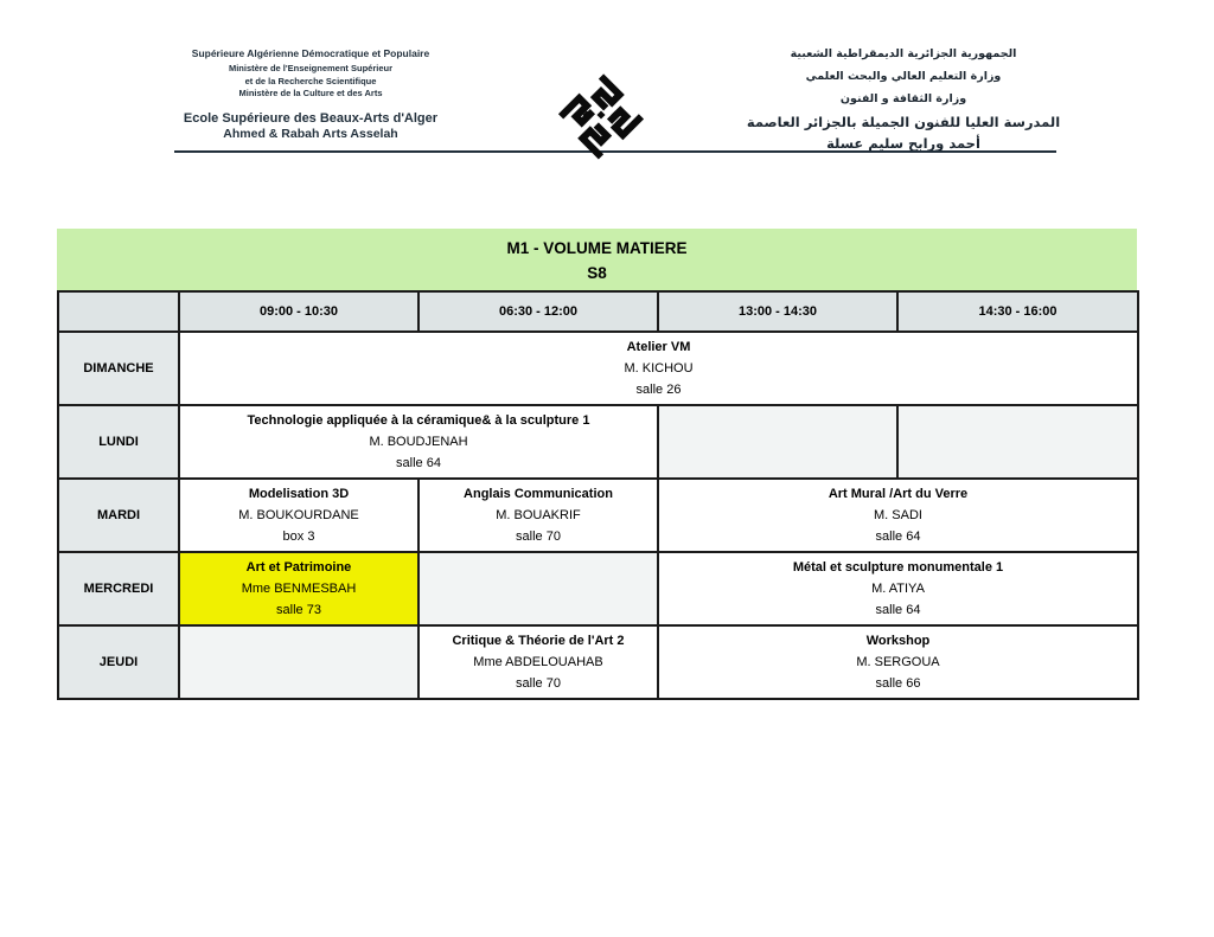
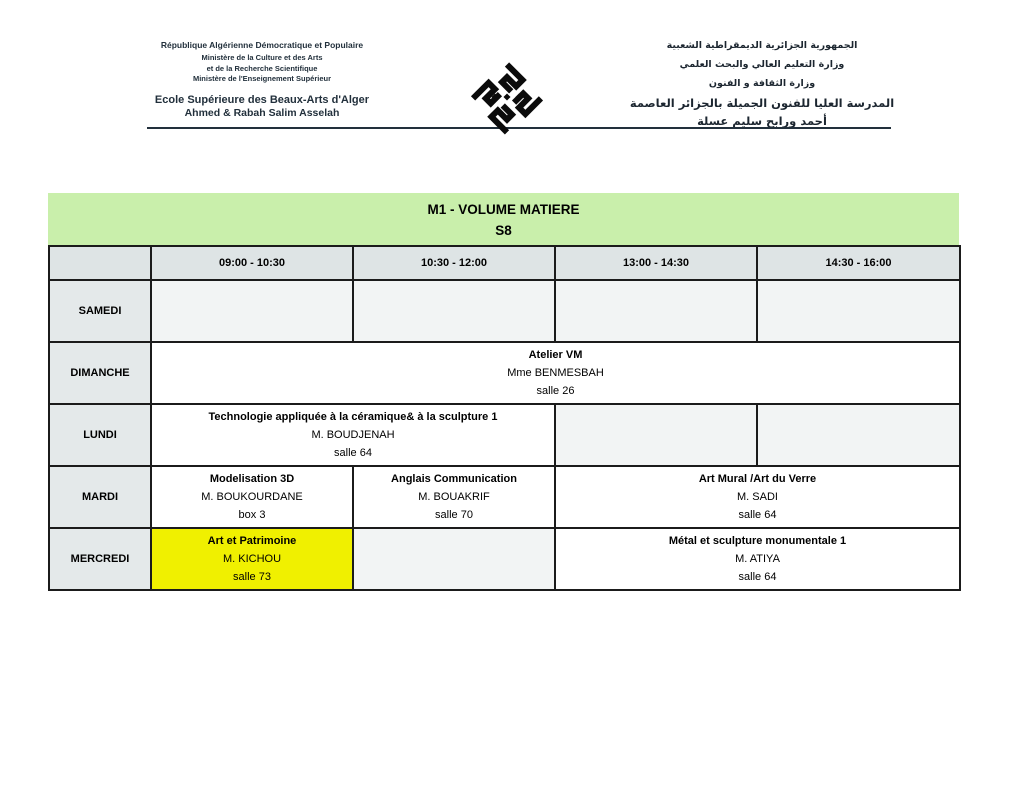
- Supérieure Algérienne Démocratique et Populaire
+ République Algérienne Démocratique et Populaire
- Ministère de l'Enseignement Supérieur
+ Ministère de la Culture et des Arts
  et de la Recherche Scientifique
- Ministère de la Culture et des Arts
+ Ministère de l'Enseignement Supérieur
  Ecole Supérieure des Beaux-Arts d'Alger
- Ahmed & Rabah Arts Asselah
+ Ahmed & Rabah Salim Asselah
  الجمهورية الجزائرية الديمقراطية الشعبية
  وزارة التعليم العالي والبحث العلمي
  وزارة الثقافة و الفنون
  المدرسة العليا للفنون الجميلة بالجزائر العاصمة
  أحمد ورابح سليم عسلة
  M1 - VOLUME MATIERE
  S8
- 	09:00 - 10:30	06:30 - 12:00	13:00 - 14:30	14:30 - 16:00
+ 	09:00 - 10:30	10:30 - 12:00	13:00 - 14:30	14:30 - 16:00
+ SAMEDI
- DIMANCHE	Atelier VM M. KICHOU salle 26
+ DIMANCHE	Atelier VM Mme BENMESBAH salle 26
  LUNDI	Technologie appliquée à la céramique& à la sculpture 1 M. BOUDJENAH salle 64
  MARDI	Modelisation 3D M. BOUKOURDANE box 3	Anglais Communication M. BOUAKRIF salle 70	Art Mural /Art du Verre M. SADI salle 64
- MERCREDI	Art et Patrimoine Mme BENMESBAH salle 73		Métal et sculpture monumentale 1 M. ATIYA salle 64
+ MERCREDI	Art et Patrimoine M. KICHOU salle 73		Métal et sculpture monumentale 1 M. ATIYA salle 64
- JEUDI		Critique & Théorie de l'Art 2 Mme ABDELOUAHAB salle 70	Workshop M. SERGOUA salle 66
